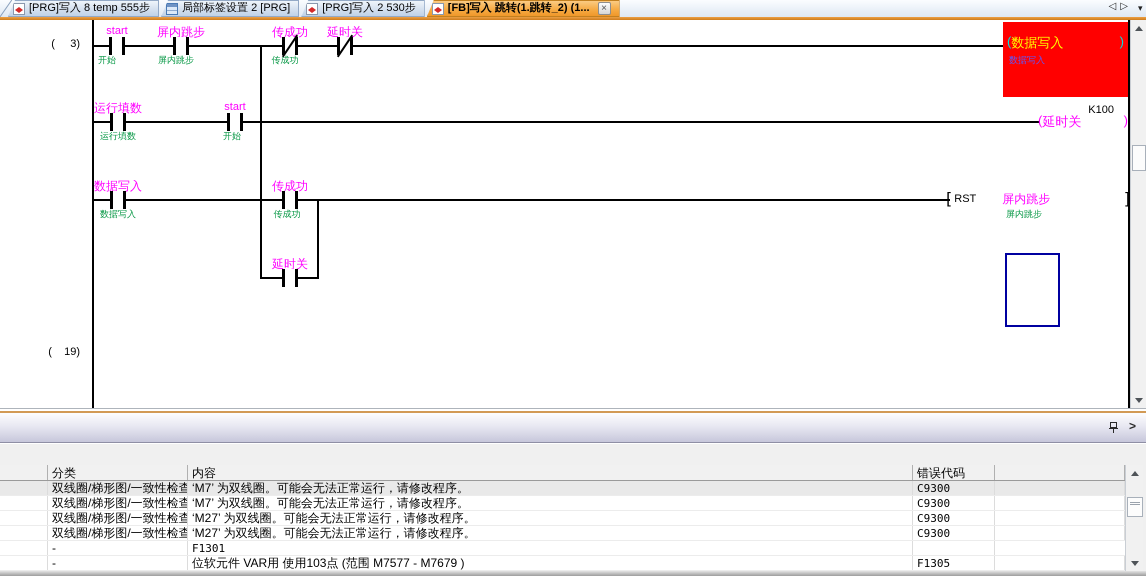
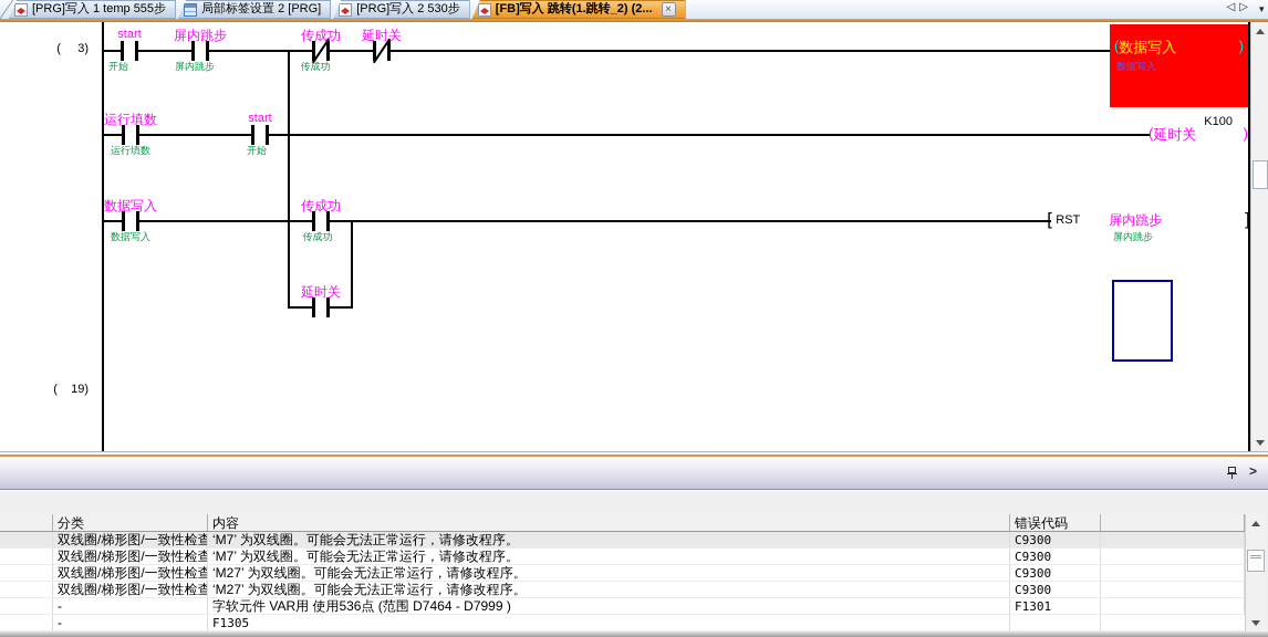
- [PRG]写入 8 temp 555步
+ [PRG]写入 1 temp 555步
  局部标签设置 2 [PRG]
  [PRG]写入 2 530步
- [FB]写入 跳转(1.跳转_2) (1...
+ [FB]写入 跳转(1.跳转_2) (2...
  ×
  ◁▷
  ▾
  ( 3)
  ( 19)
  start
  屏内跳步
  传成功
  延时关
  开始
  屏内跳步
  传成功
  (
  数据写入
  )
  数据写入
  运行填数
  start
  运行填数
  开始
  K100
  (
  延时关
  )
  数据写入
  传成功
  数据写入
  传成功
  延时关
  [
  RST
  屏内跳步
  ]
  屏内跳步
  >
  分类
  内容
  错误代码
  双线圈/梯形图/一致性检查
  ‘M7’ 为双线圈。可能会无法正常运行，请修改程序。
  C9300
  双线圈/梯形图/一致性检查
  ‘M7’ 为双线圈。可能会无法正常运行，请修改程序。
  C9300
  双线圈/梯形图/一致性检查
  ‘M27’ 为双线圈。可能会无法正常运行，请修改程序。
  C9300
  双线圈/梯形图/一致性检查
  ‘M27’ 为双线圈。可能会无法正常运行，请修改程序。
  C9300
  -
+ 字软元件 VAR用 使用536点 (范围 D7464 - D7999 )
  F1301
  -
- 位软元件 VAR用 使用103点 (范围 M7577 - M7679 )
  F1305
